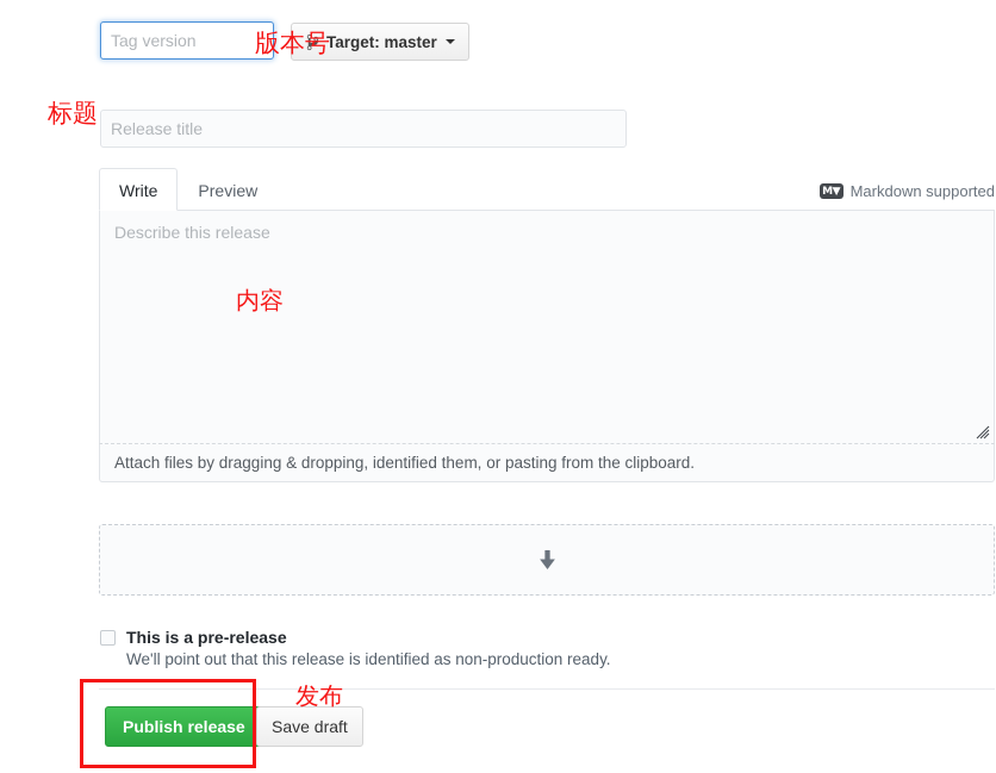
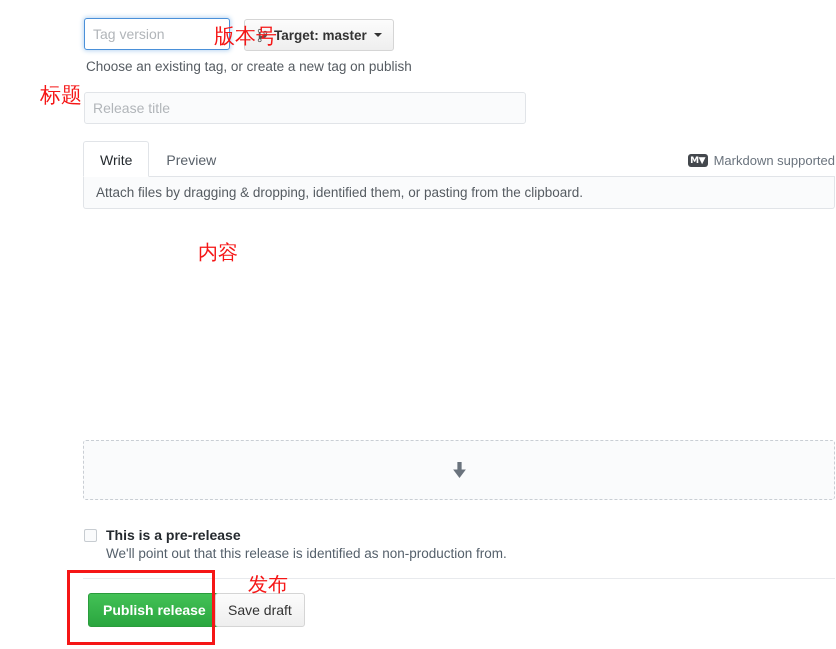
  Tag version
  Target: master
+ Choose an existing tag, or create a new tag on publish
  Release title
  Write
  Preview
  M▼
  Markdown supported
- Describe this release
  Attach files by dragging & dropping, identified them, or pasting from the clipboard.
  This is a pre-release
- We'll point out that this release is identified as non-production ready.
+ We'll point out that this release is identified as non-production from.
  Publish release
  Save draft
  版本号
  标题
  内容
  发布
